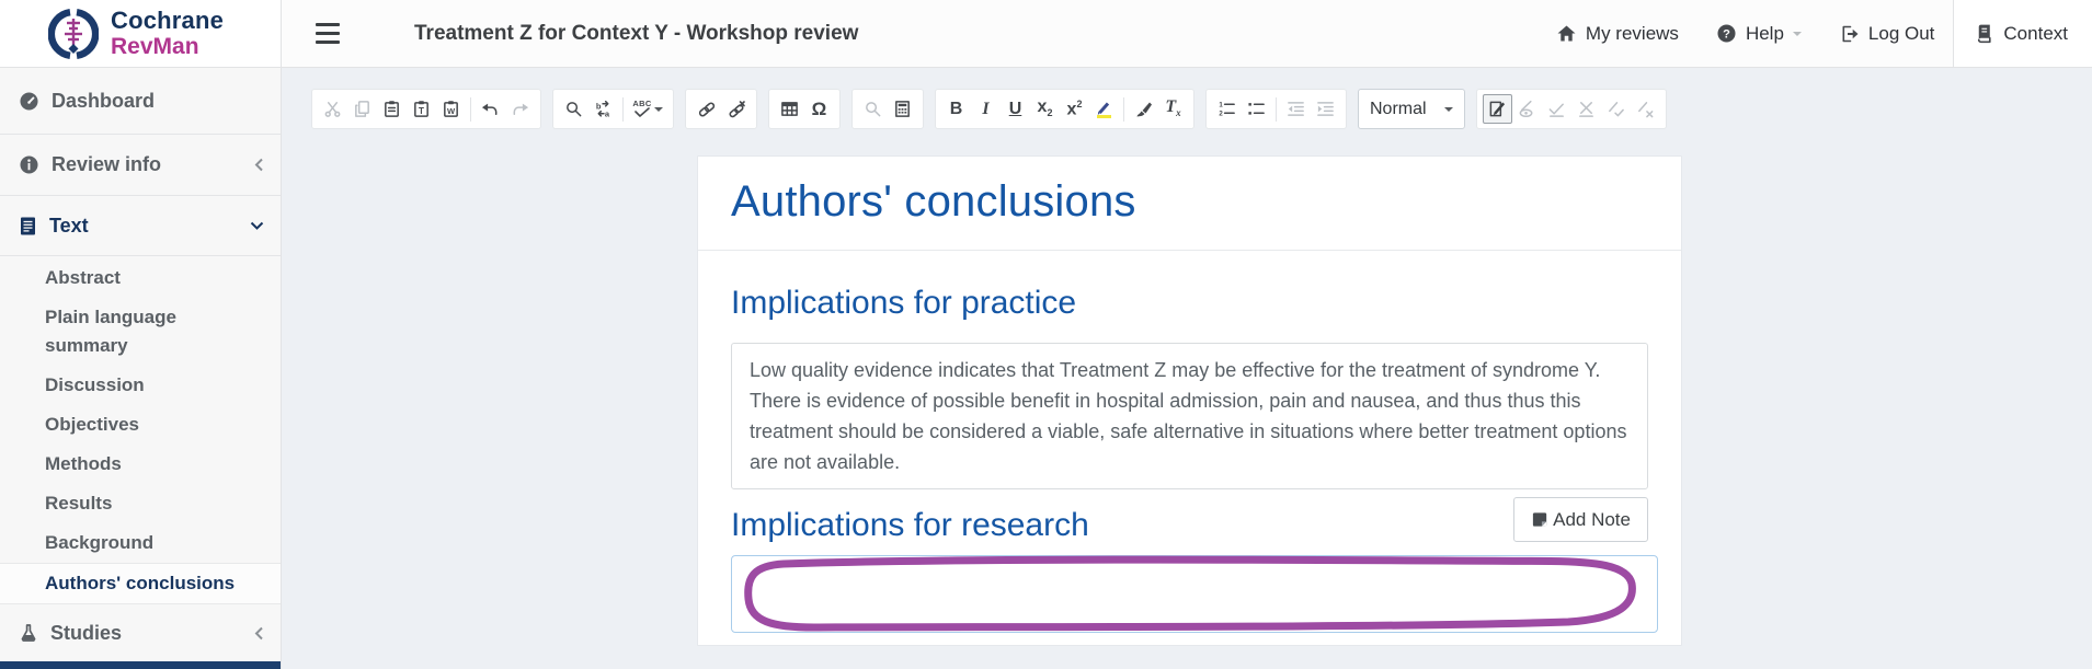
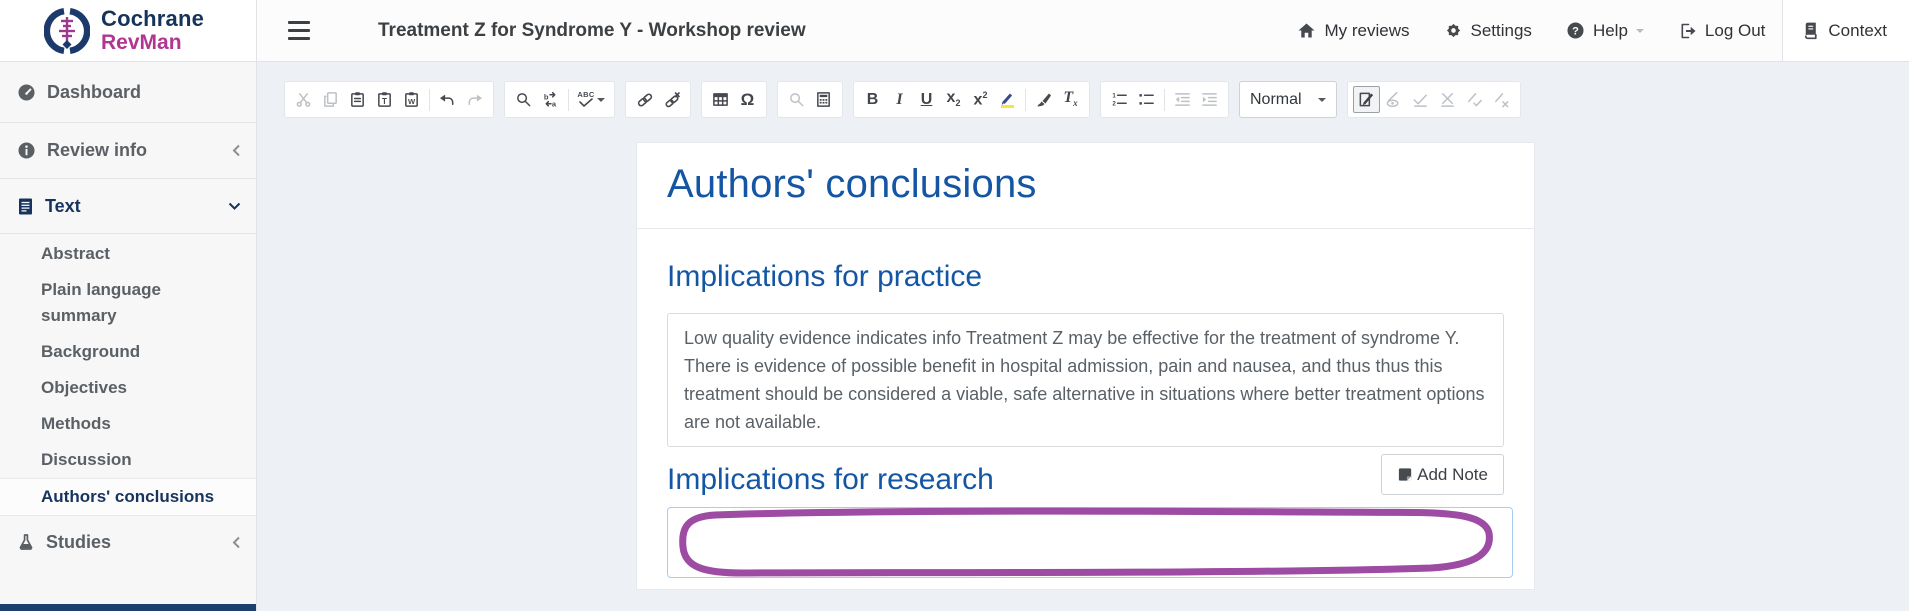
  Cochrane
  RevMan
- Treatment Z for Context Y - Workshop review
+ Treatment Z for Syndrome Y - Workshop review
  My reviews
+ Settings
  ?
  Help
  Log Out
  Context
  Dashboard
  Review info
  Text
  Abstract
  Plain language summary
- Discussion
+ Background
  Objectives
  Methods
- Results
- Background
+ Discussion
  Authors' conclusions
  Studies
  T
  W
  b
  a
  ABC
  Ω
  B
  I
  U
  x2
  x2
  Tx
  Normal
  Authors' conclusions
  Implications for practice
- Low quality evidence indicates that Treatment Z may be effective for the treatment of syndrome Y. There is evidence of possible benefit in hospital admission, pain and nausea, and thus thus this treatment should be considered a viable, safe alternative in situations where better treatment options are not available.
+ Low quality evidence indicates info Treatment Z may be effective for the treatment of syndrome Y. There is evidence of possible benefit in hospital admission, pain and nausea, and thus thus this treatment should be considered a viable, safe alternative in situations where better treatment options are not available.
  Implications for research
  Add Note
